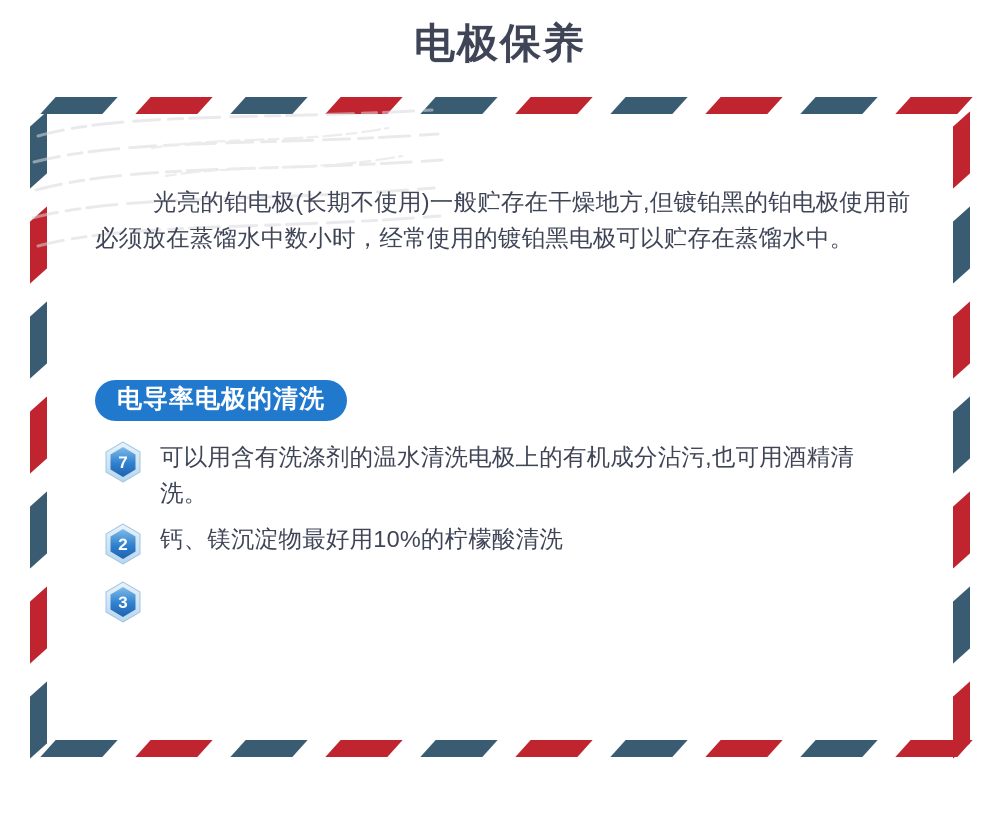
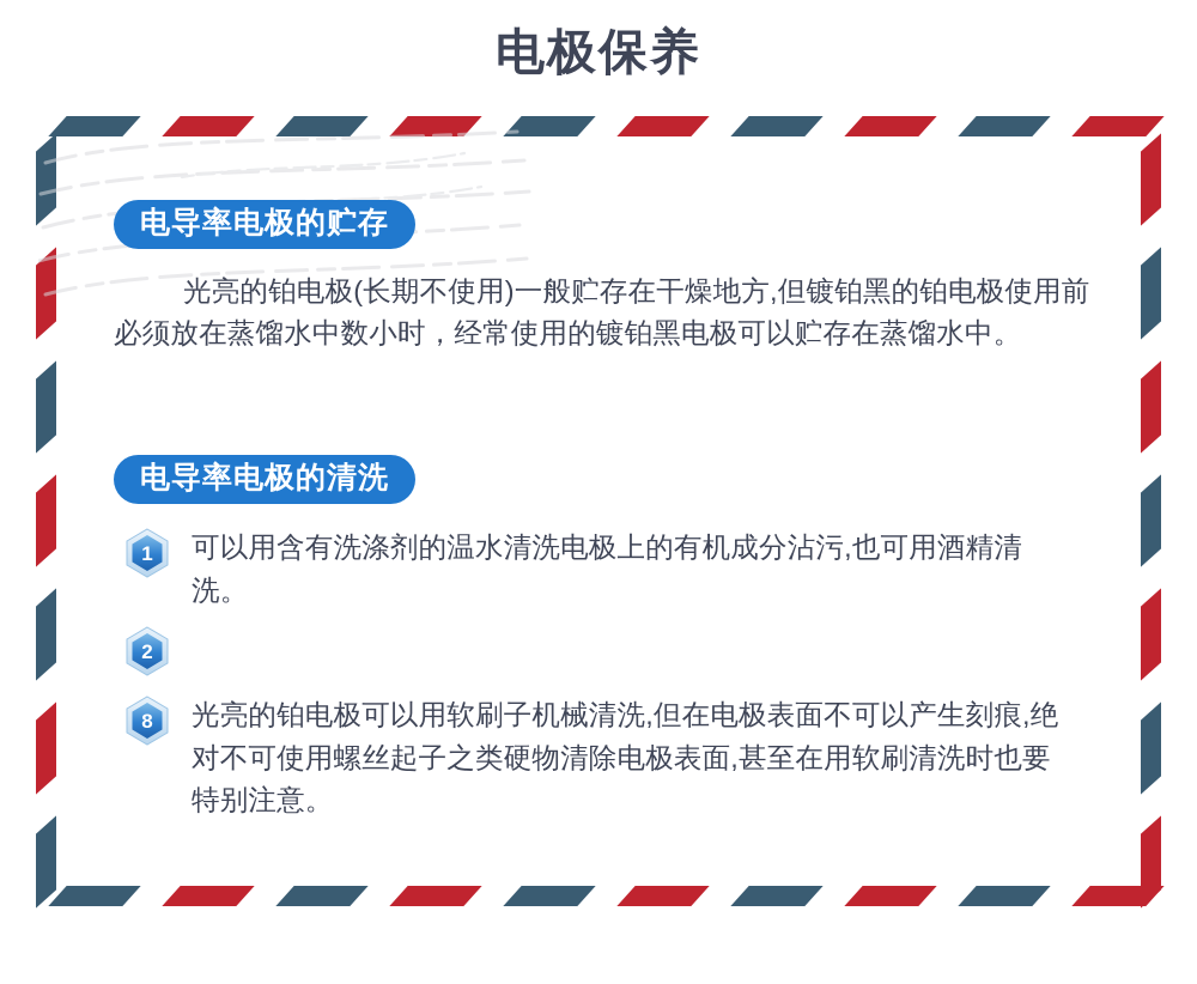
  电极保养
+ 电导率电极的贮存
  光亮的铂电极(长期不使用)一般贮存在干燥地方,但镀铂黑的铂电极使用前必须放在蒸馏水中数小时，经常使用的镀铂黑电极可以贮存在蒸馏水中。
  电导率电极的清洗
- 7
+ 1
  可以用含有洗涤剂的温水清洗电极上的有机成分沾污,也可用酒精清洗。
  2
- 钙、镁沉淀物最好用10%的柠檬酸清洗
- 3
+ 8
+ 光亮的铂电极可以用软刷子机械清洗,但在电极表面不可以产生刻痕,绝对不可使用螺丝起子之类硬物清除电极表面,甚至在用软刷清洗时也要特别注意。
